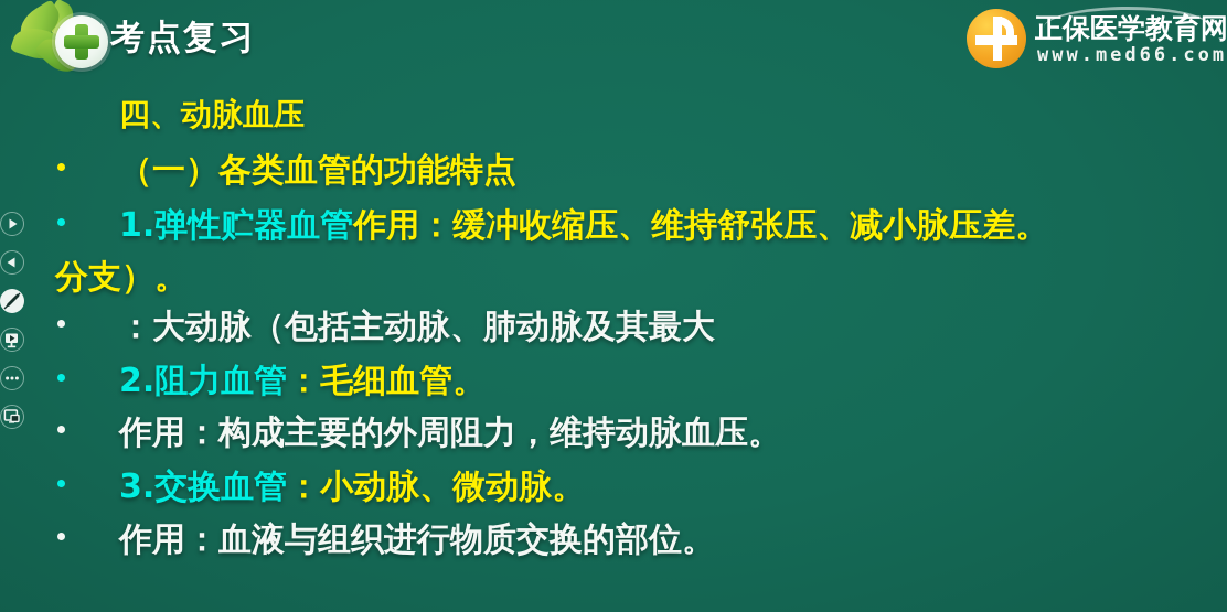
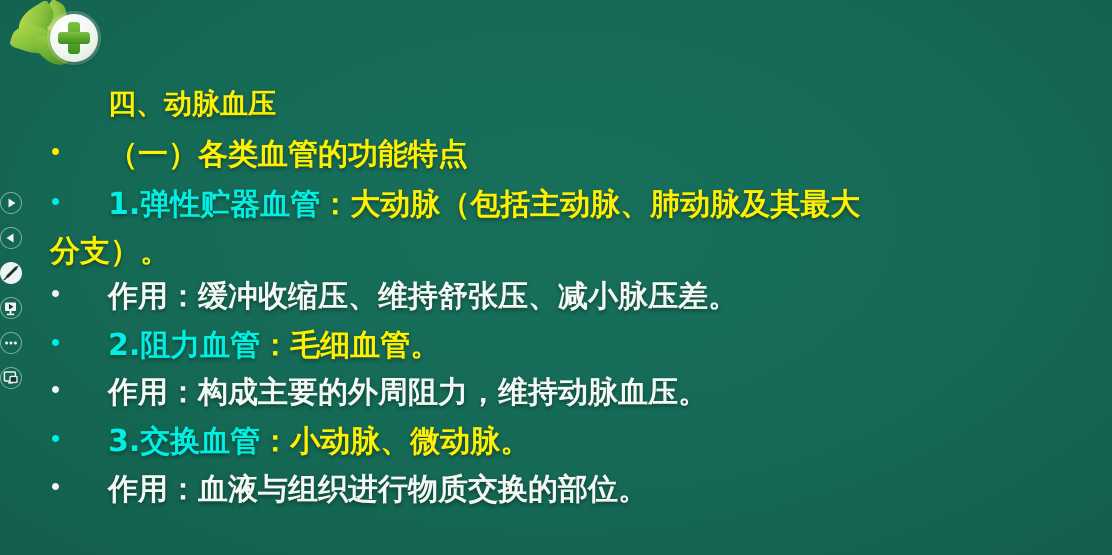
- 考点复习
- 正保医学教育网
- www.med66.com
  四、动脉血压
  （一）各类血管的功能特点
- 1.弹性贮器血管作用：缓冲收缩压、维持舒张压、减小脉压差。
+ 1.弹性贮器血管：大动脉（包括主动脉、肺动脉及其最大
  分支）。
- ：大动脉（包括主动脉、肺动脉及其最大
+ 作用：缓冲收缩压、维持舒张压、减小脉压差。
  2.阻力血管：毛细血管。
  作用：构成主要的外周阻力，维持动脉血压。
  3.交换血管：小动脉、微动脉。
  作用：血液与组织进行物质交换的部位。
